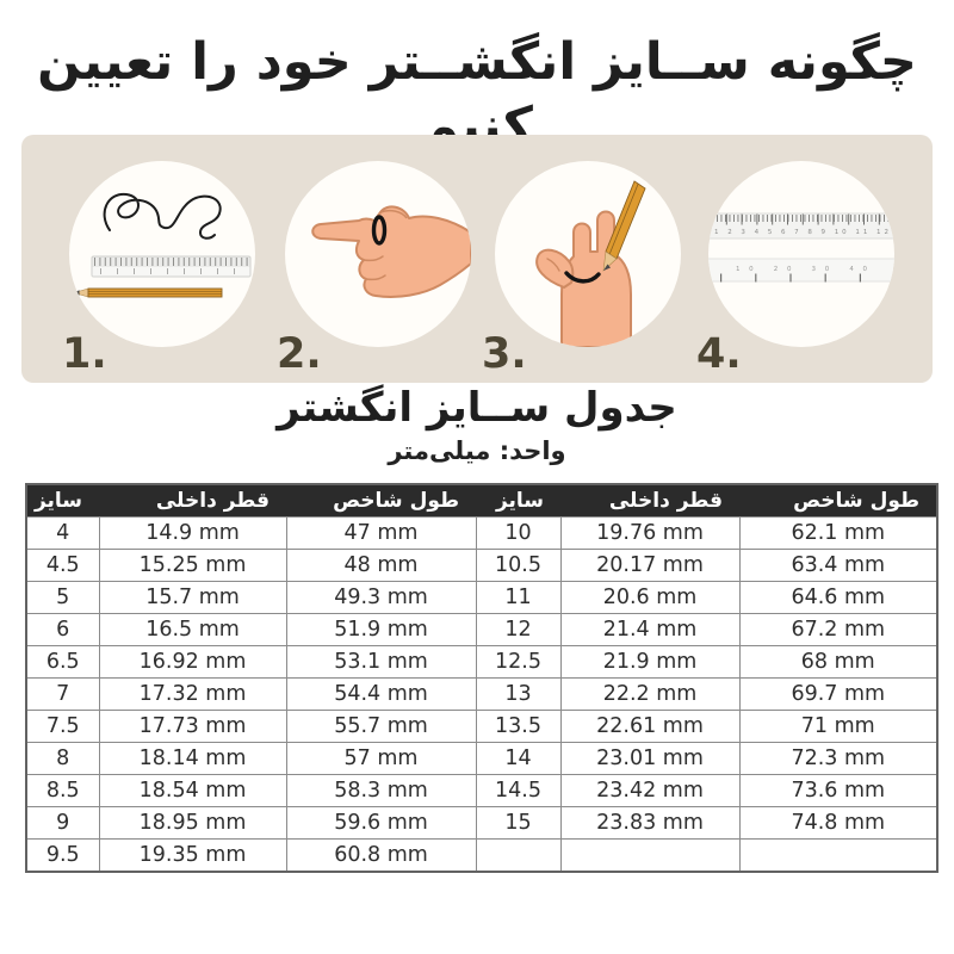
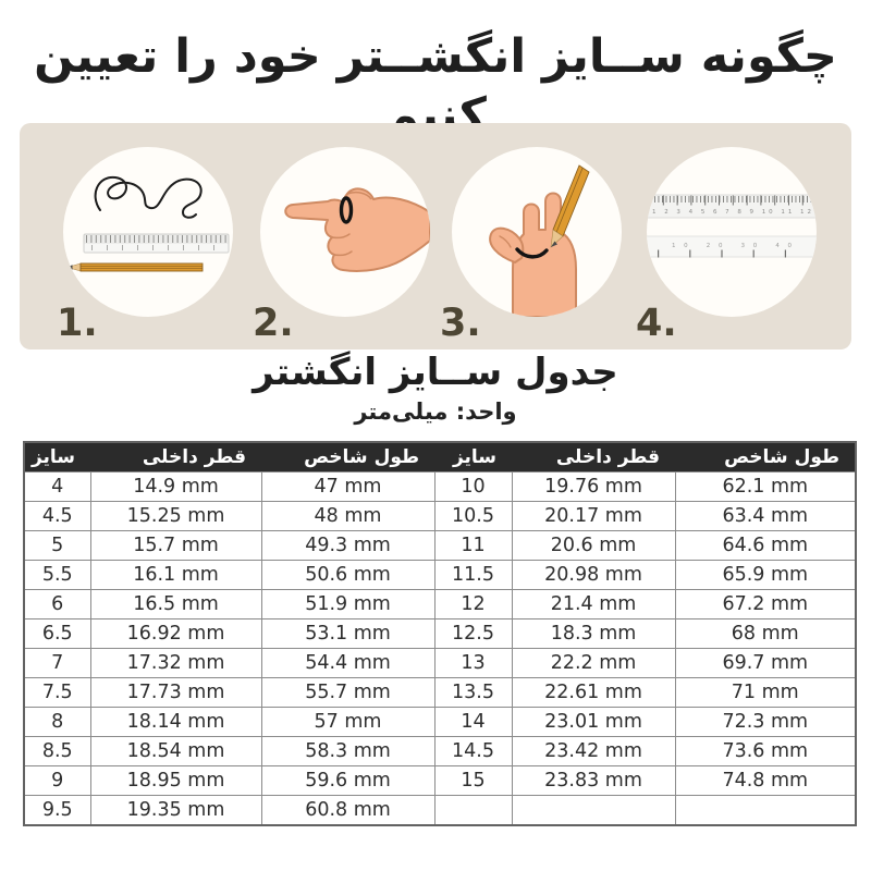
  چگونه ســایز انگشــتر خود را تعیین کنیم
  1.
  2.
  3.
  4.
  جدول ســایز انگشتر
  واحد: میلی‌متر
  سایز	قطر داخلی	طول شاخص	سایز	قطر داخلی	طول شاخص
  4	14.9 mm	47 mm	10	19.76 mm	62.1 mm
  4.5	15.25 mm	48 mm	10.5	20.17 mm	63.4 mm
  5	15.7 mm	49.3 mm	11	20.6 mm	64.6 mm
+ 5.5	16.1 mm	50.6 mm	11.5	20.98 mm	65.9 mm
  6	16.5 mm	51.9 mm	12	21.4 mm	67.2 mm
- 6.5	16.92 mm	53.1 mm	12.5	21.9 mm	68 mm
+ 6.5	16.92 mm	53.1 mm	12.5	18.3 mm	68 mm
  7	17.32 mm	54.4 mm	13	22.2 mm	69.7 mm
  7.5	17.73 mm	55.7 mm	13.5	22.61 mm	71 mm
  8	18.14 mm	57 mm	14	23.01 mm	72.3 mm
  8.5	18.54 mm	58.3 mm	14.5	23.42 mm	73.6 mm
  9	18.95 mm	59.6 mm	15	23.83 mm	74.8 mm
  9.5	19.35 mm	60.8 mm
